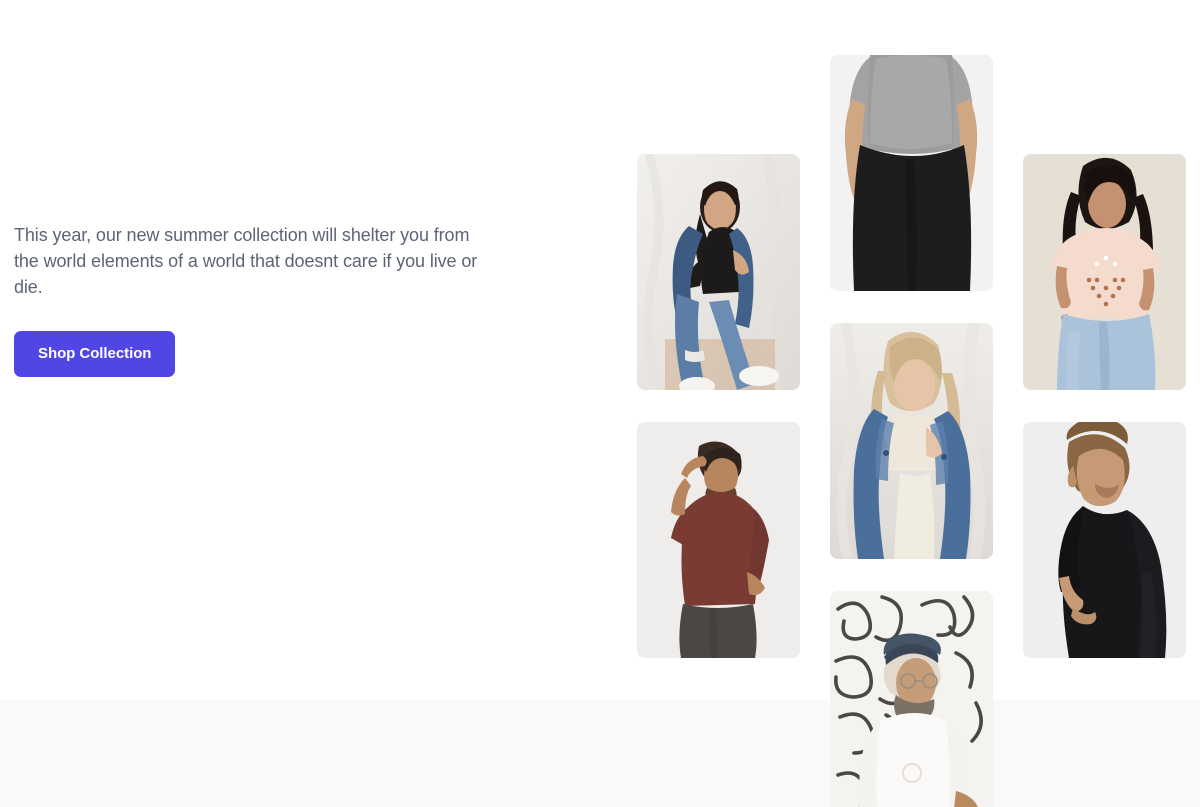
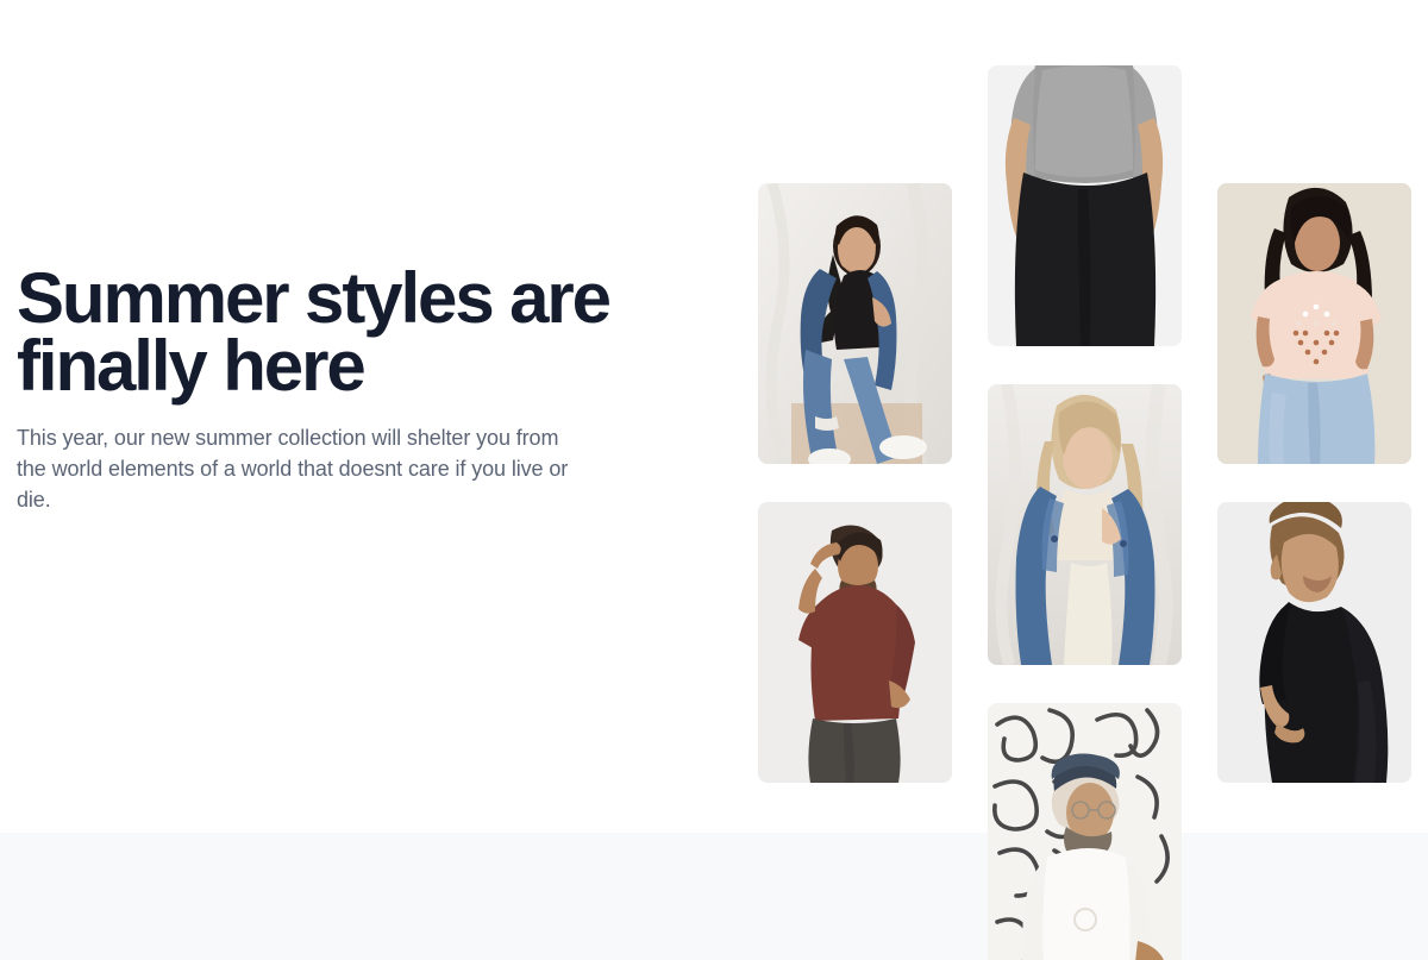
+ Summer styles are finally here
  This year, our new summer collection will shelter you from the world elements of a world that doesnt care if you live or die.
- Shop Collection
